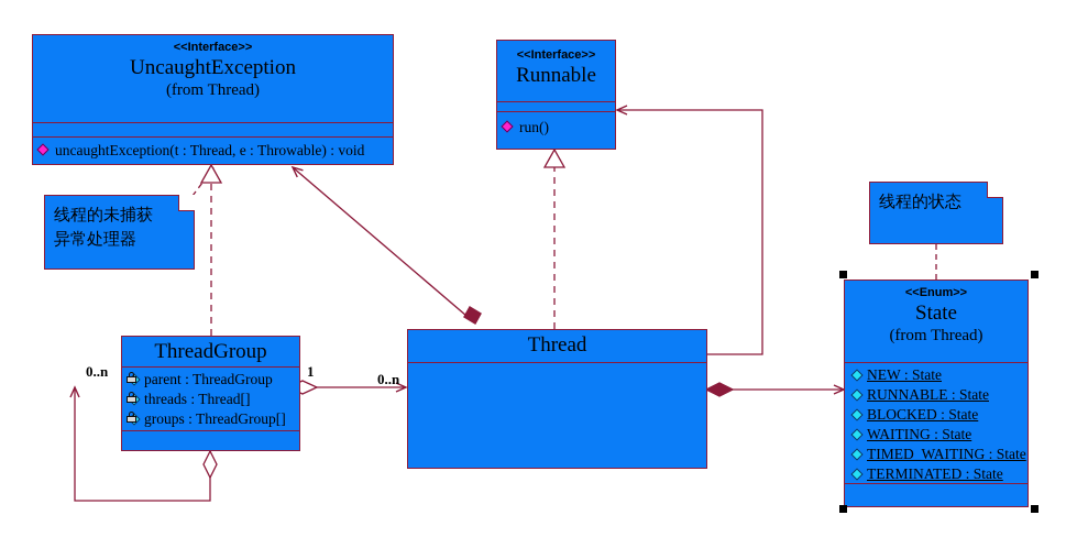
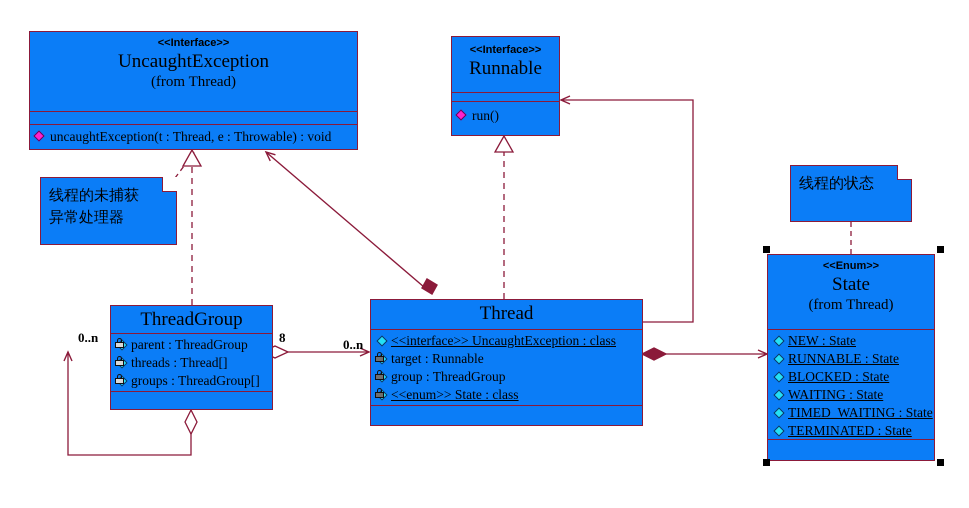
  <<Interface>>
  UncaughtException
  (from Thread)
  uncaughtException(t : Thread, e : Throwable) : void
  <<Interface>>
  Runnable
  run()
  ThreadGroup
  parent : ThreadGroup
  threads : Thread[]
  groups : ThreadGroup[]
  Thread
+ <<interface>> UncaughtException : class
+ target : Runnable
+ group : ThreadGroup
+ <<enum>> State : class
  <<Enum>>
  State
  (from Thread)
  NEW : State
  RUNNABLE : State
  BLOCKED : State
  WAITING : State
  TIMED_WAITING : State
  TERMINATED : State
  线程的未捕获
  异常处理器
  线程的状态
  0..n
- 1
+ 8
  0..n
